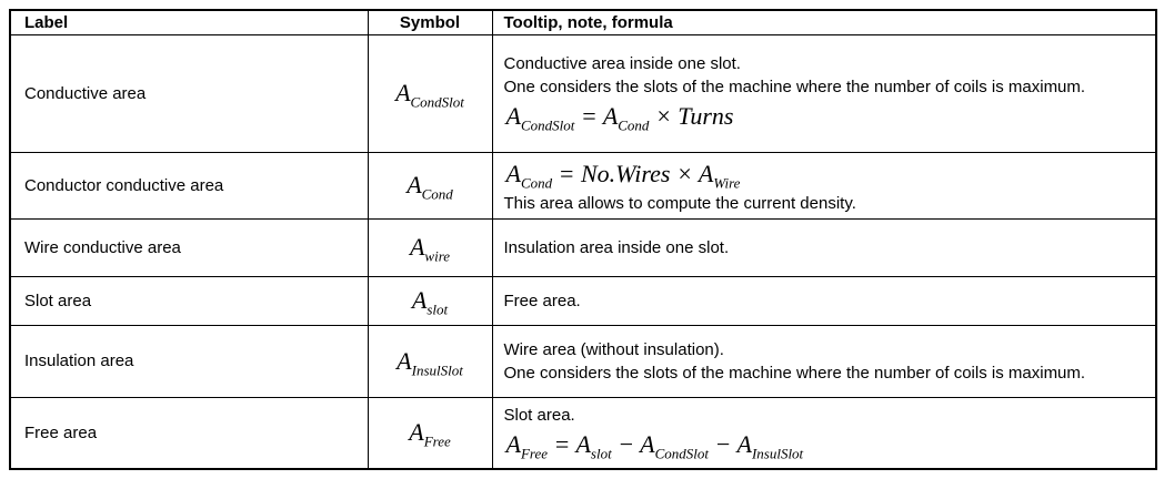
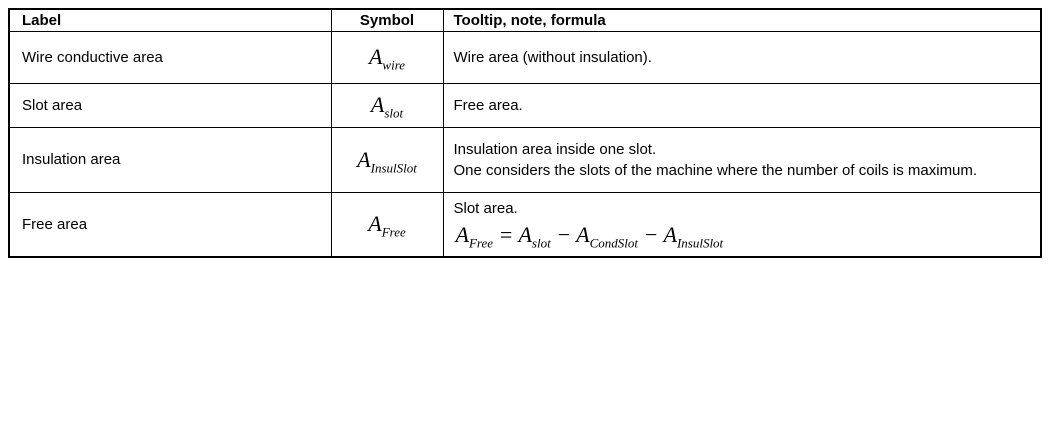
  Label	Symbol	Tooltip, note, formula
- Conductive area	ACondSlot	Conductive area inside one slot.One considers the slots of the machine where the number of coils is maximum.ACondSlot = ACond × Turns
- Conductor conductive area	ACond	ACond = No.Wires × AWireThis area allows to compute the current density.
- Wire conductive area	Awire	Insulation area inside one slot.
+ Wire conductive area	Awire	Wire area (without insulation).
  Slot area	Aslot	Free area.
- Insulation area	AInsulSlot	Wire area (without insulation).One considers the slots of the machine where the number of coils is maximum.
+ Insulation area	AInsulSlot	Insulation area inside one slot.One considers the slots of the machine where the number of coils is maximum.
  Free area	AFree	Slot area.AFree = Aslot − ACondSlot − AInsulSlot
